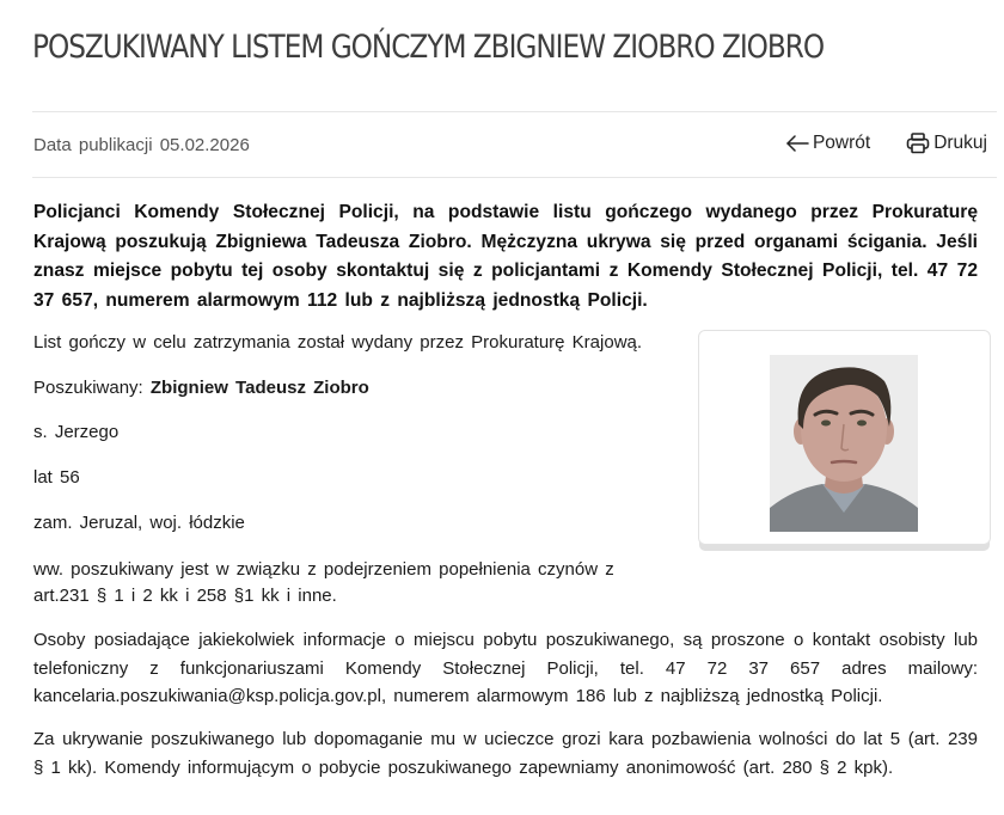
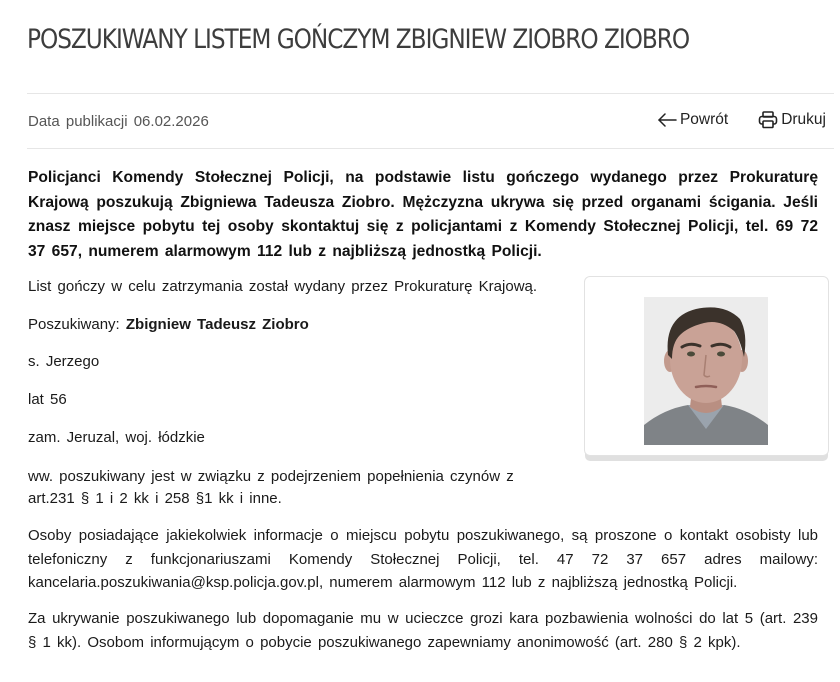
  POSZUKIWANY LISTEM GOŃCZYM ZBIGNIEW ZIOBRO ZIOBRO
- Data publikacji 05.02.2026
+ Data publikacji 06.02.2026
  Powrót
  Drukuj
- Policjanci Komendy Stołecznej Policji, na podstawie listu gończego wydanego przez Prokuraturę Krajową poszukują Zbigniewa Tadeusza Ziobro. Mężczyzna ukrywa się przed organami ścigania. Jeśli znasz miejsce pobytu tej osoby skontaktuj się z policjantami z Komendy Stołecznej Policji, tel. 47 72 37 657, numerem alarmowym 112 lub z najbliższą jednostką Policji.
+ Policjanci Komendy Stołecznej Policji, na podstawie listu gończego wydanego przez Prokuraturę Krajową poszukują Zbigniewa Tadeusza Ziobro. Mężczyzna ukrywa się przed organami ścigania. Jeśli znasz miejsce pobytu tej osoby skontaktuj się z policjantami z Komendy Stołecznej Policji, tel. 69 72 37 657, numerem alarmowym 112 lub z najbliższą jednostką Policji.
  List gończy w celu zatrzymania został wydany przez Prokuraturę Krajową.
  Poszukiwany: Zbigniew Tadeusz Ziobro
  s. Jerzego
  lat 56
  zam. Jeruzal, woj. łódzkie
  ww. poszukiwany jest w związku z podejrzeniem popełnienia czynów z art.231 § 1 i 2 kk i 258 §1 kk i inne.
- Osoby posiadające jakiekolwiek informacje o miejscu pobytu poszukiwanego, są proszone o kontakt osobisty lub telefoniczny z funkcjonariuszami Komendy Stołecznej Policji, tel. 47 72 37 657 adres mailowy: kancelaria.poszukiwania@ksp.policja.gov.pl, numerem alarmowym 186 lub z najbliższą jednostką Policji.
+ Osoby posiadające jakiekolwiek informacje o miejscu pobytu poszukiwanego, są proszone o kontakt osobisty lub telefoniczny z funkcjonariuszami Komendy Stołecznej Policji, tel. 47 72 37 657 adres mailowy: kancelaria.poszukiwania@ksp.policja.gov.pl, numerem alarmowym 112 lub z najbliższą jednostką Policji.
- Za ukrywanie poszukiwanego lub dopomaganie mu w ucieczce grozi kara pozbawienia wolności do lat 5 (art. 239 § 1 kk). Komendy informującym o pobycie poszukiwanego zapewniamy anonimowość (art. 280 § 2 kpk).
+ Za ukrywanie poszukiwanego lub dopomaganie mu w ucieczce grozi kara pozbawienia wolności do lat 5 (art. 239 § 1 kk). Osobom informującym o pobycie poszukiwanego zapewniamy anonimowość (art. 280 § 2 kpk).
